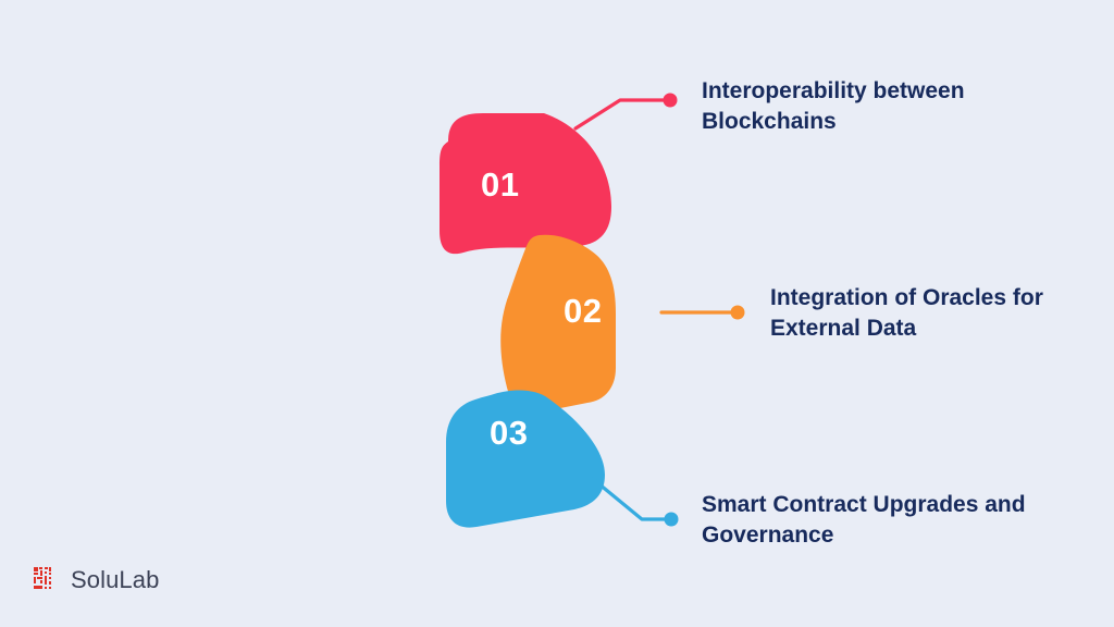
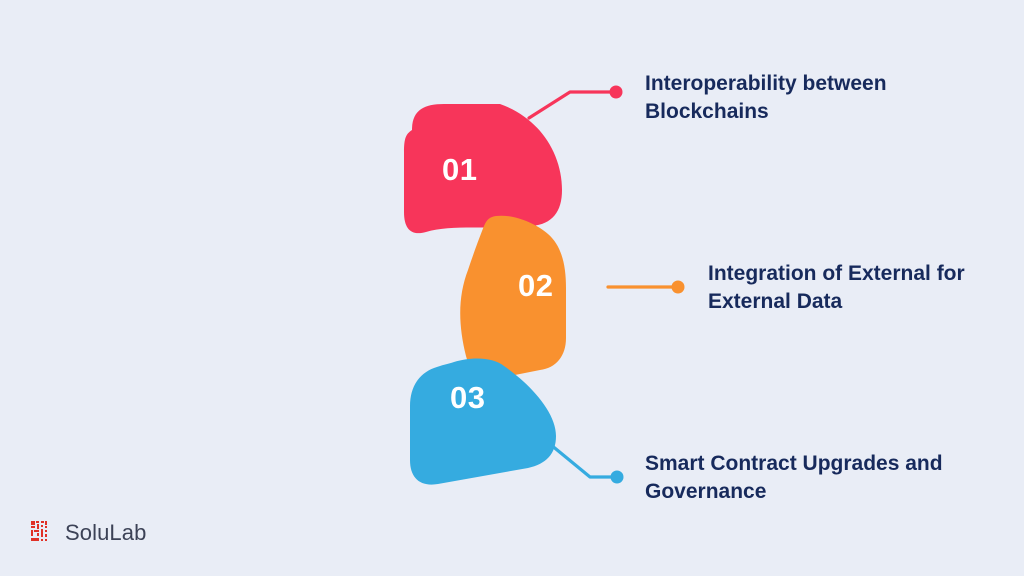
  01
  02
  03
  Interoperability between Blockchains
- Integration of Oracles for External Data
+ Integration of External for External Data
  Smart Contract Upgrades and Governance
  SoluLab
